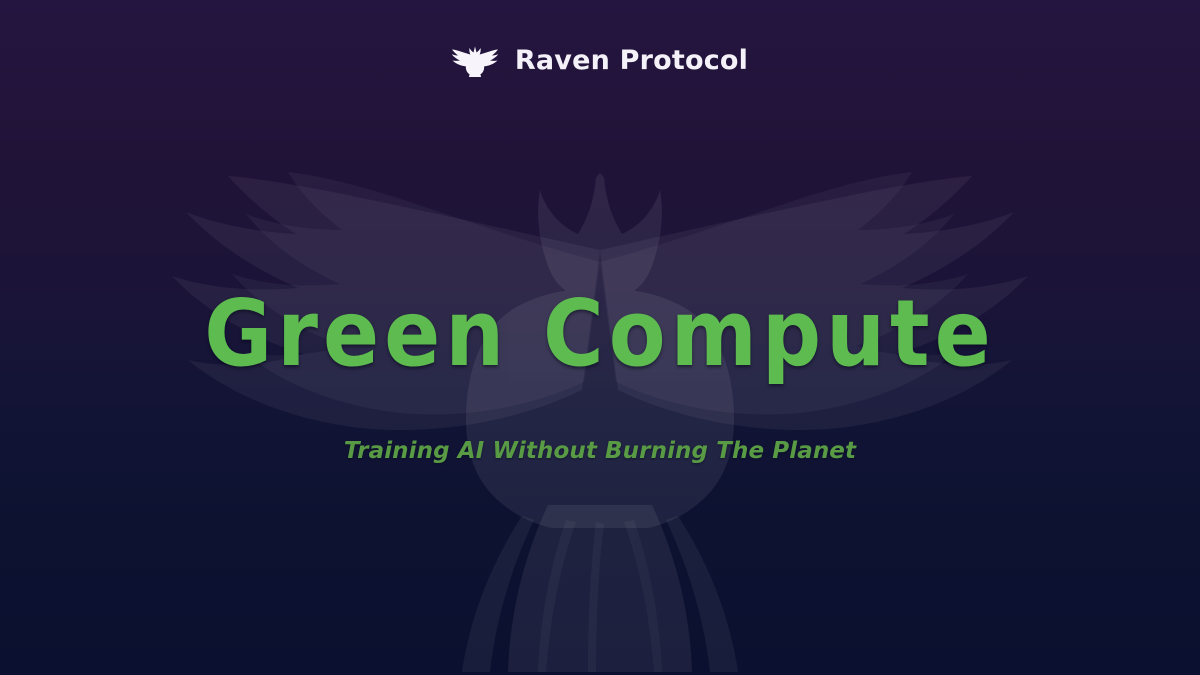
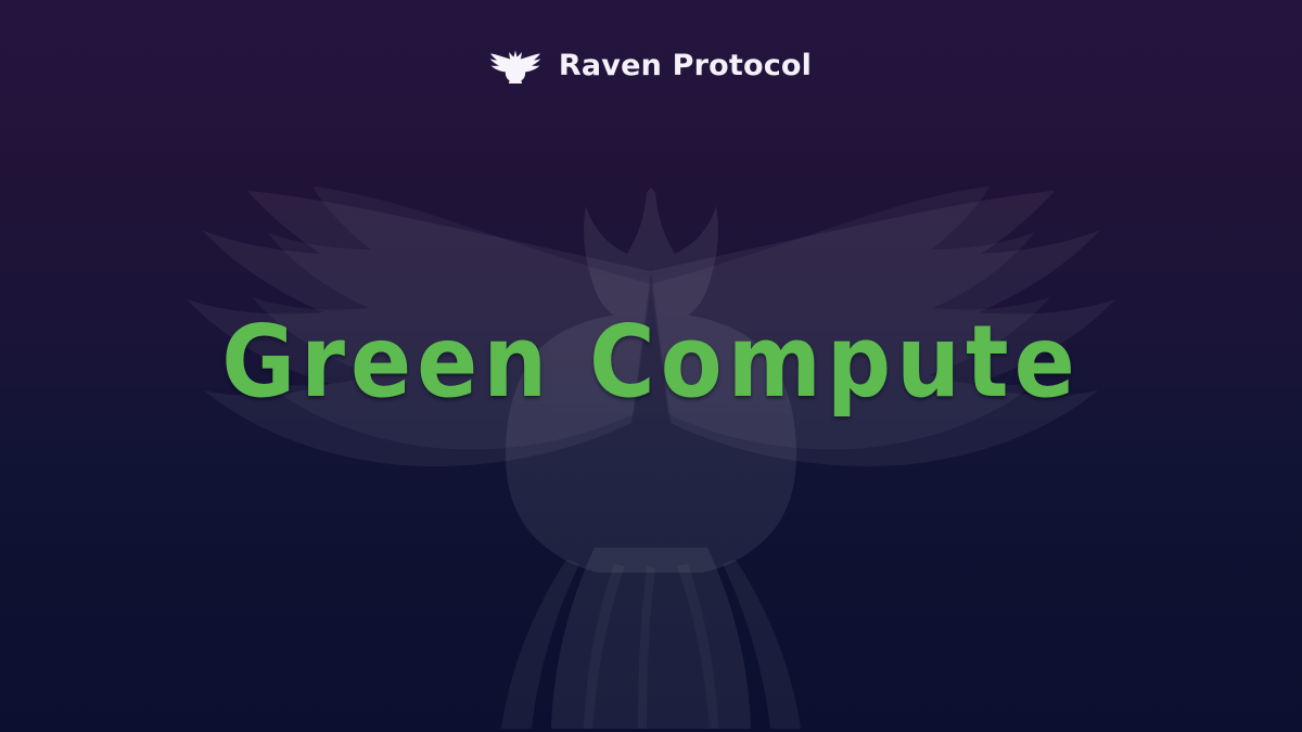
  Raven Protocol
  Green Compute
- Training AI Without Burning The Planet
